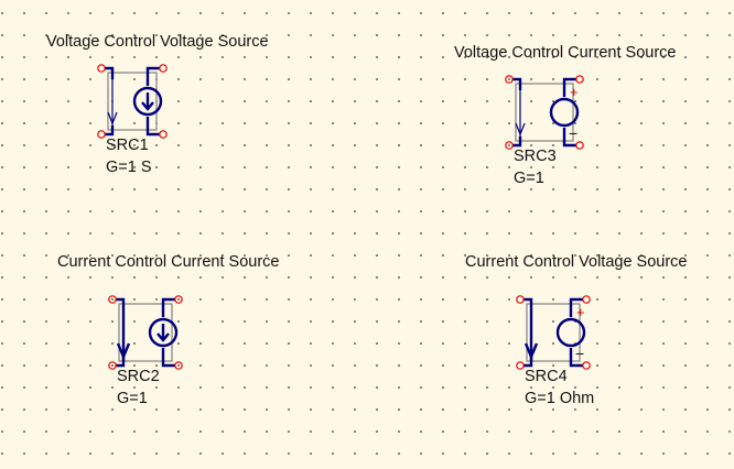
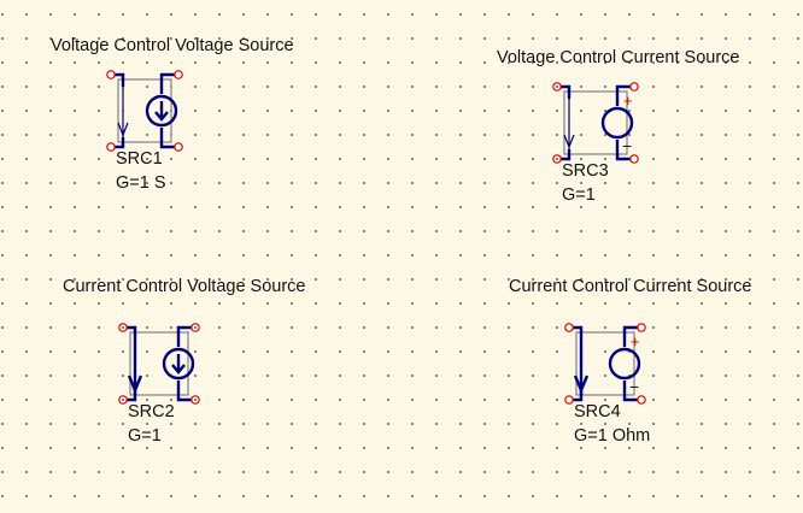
  +
  −
  +
  −
  Voltage Control Voltage Source
  SRC1
  G=1 S
  Voltage Control Current Source
  SRC3
  G=1
- Current Control Current Source
+ Current Control Voltage Source
  SRC2
  G=1
- Current Control Voltage Source
+ Current Control Current Source
  SRC4
  G=1 Ohm
